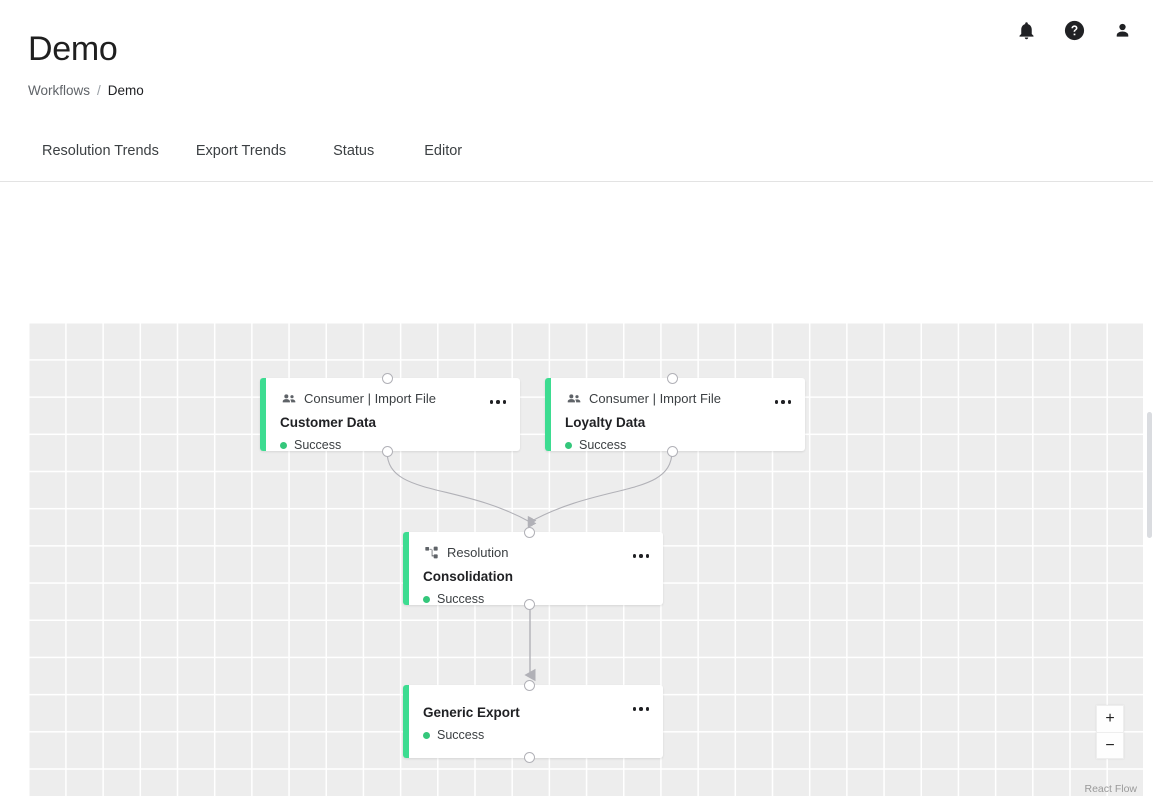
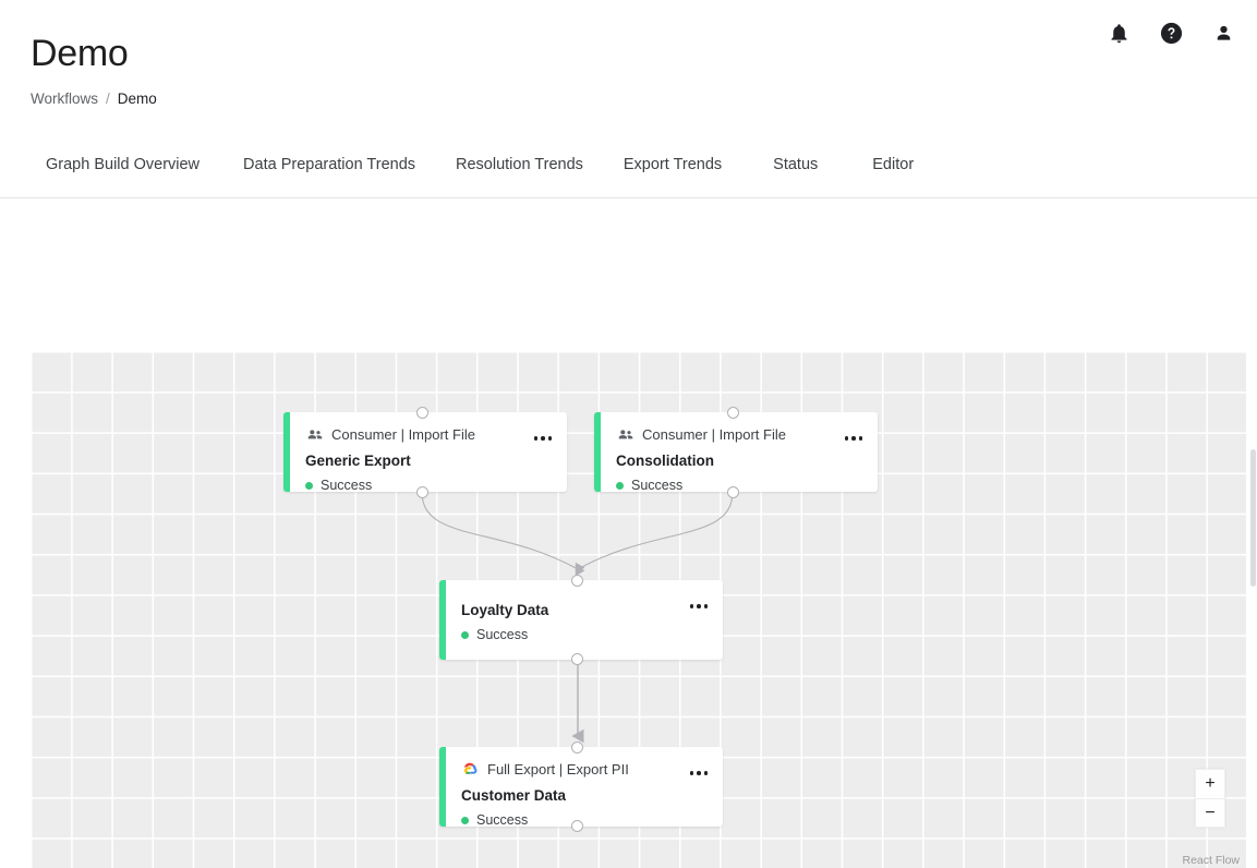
  Demo
  Workflows
  /
  Demo
+ Graph Build Overview
+ Data Preparation Trends
  Resolution Trends
  Export Trends
  Status
  Editor
  Consumer | Import File
- Customer Data
+ Generic Export
  Success
  Consumer | Import File
- Loyalty Data
+ Consolidation
  Success
- Resolution
- Consolidation
+ Loyalty Data
  Success
+ Full Export | Export PII
- Generic Export
+ Customer Data
  Success
  +
  −
  React Flow
